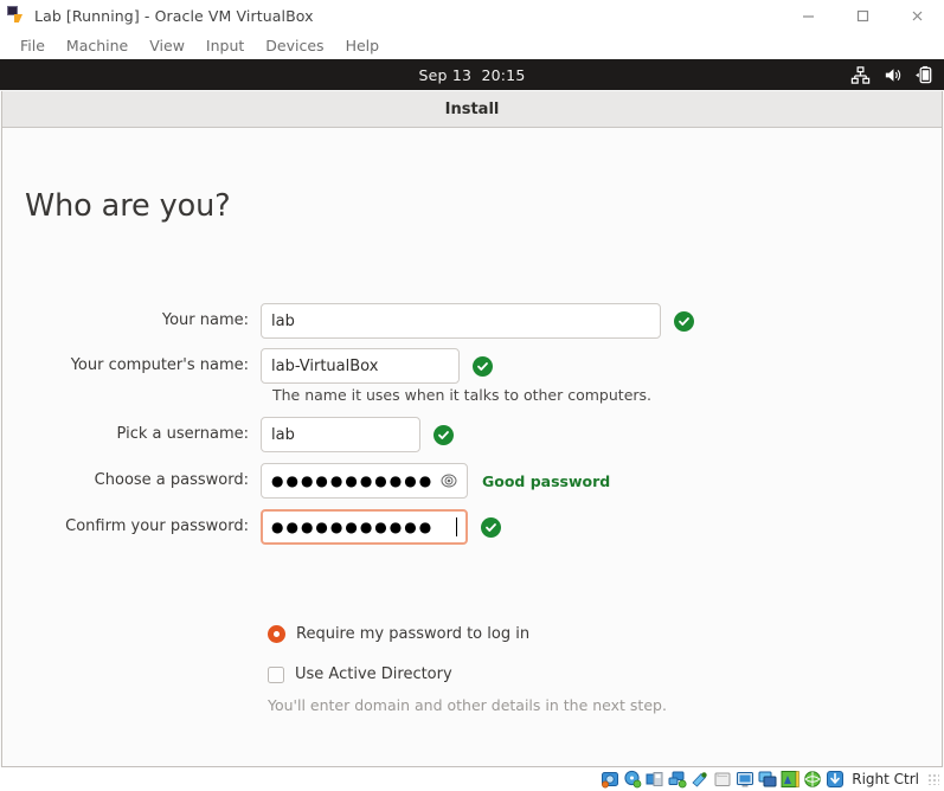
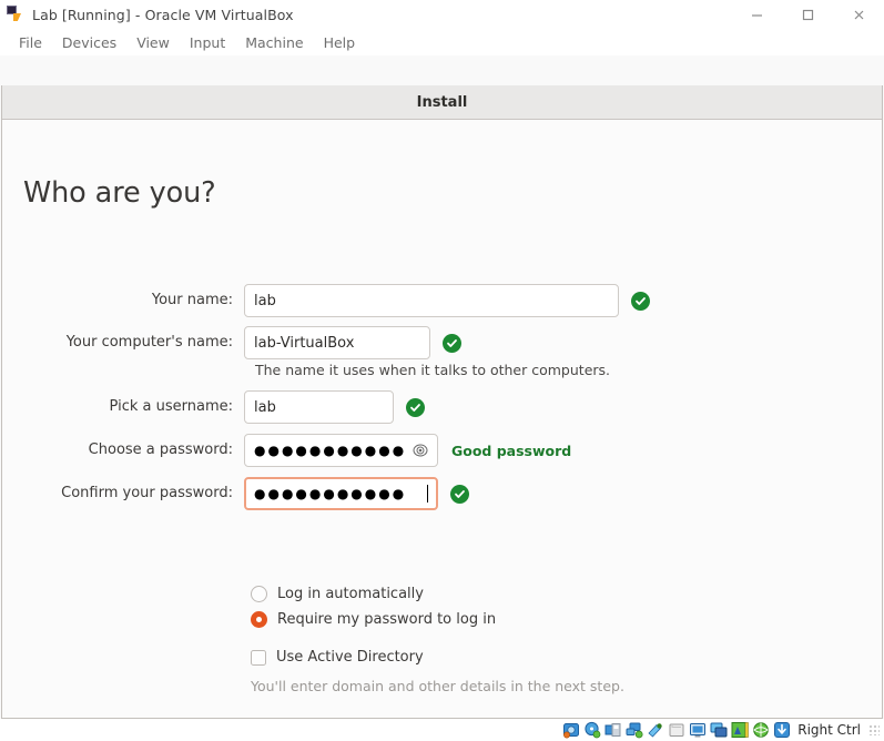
  Lab [Running] - Oracle VM VirtualBox
  File
- Machine
+ Devices
  View
  Input
- Devices
+ Machine
  Help
- Sep 13 20:15
  Install
  Who are you?
  Your name:
  lab
  Your computer's name:
  lab-VirtualBox
  The name it uses when it talks to other computers.
  Pick a username:
  lab
  Choose a password:
  ●●●●●●●●●●●
  Good password
  Confirm your password:
  ●●●●●●●●●●●
+ Log in automatically
  Require my password to log in
  Use Active Directory
  You'll enter domain and other details in the next step.
  Right Ctrl
